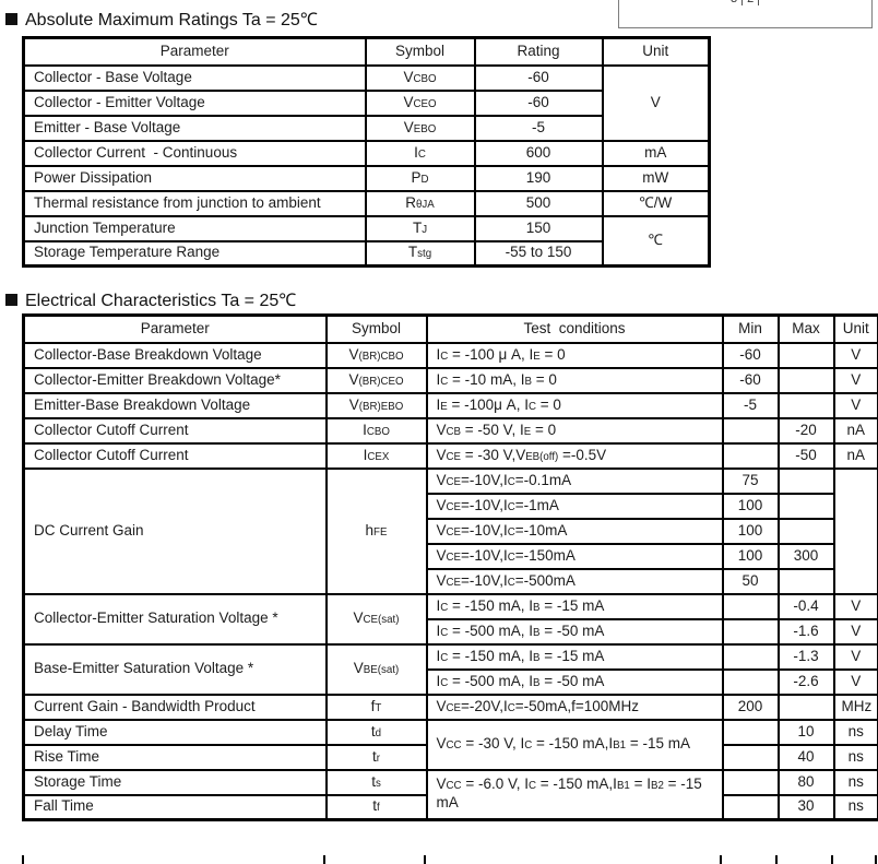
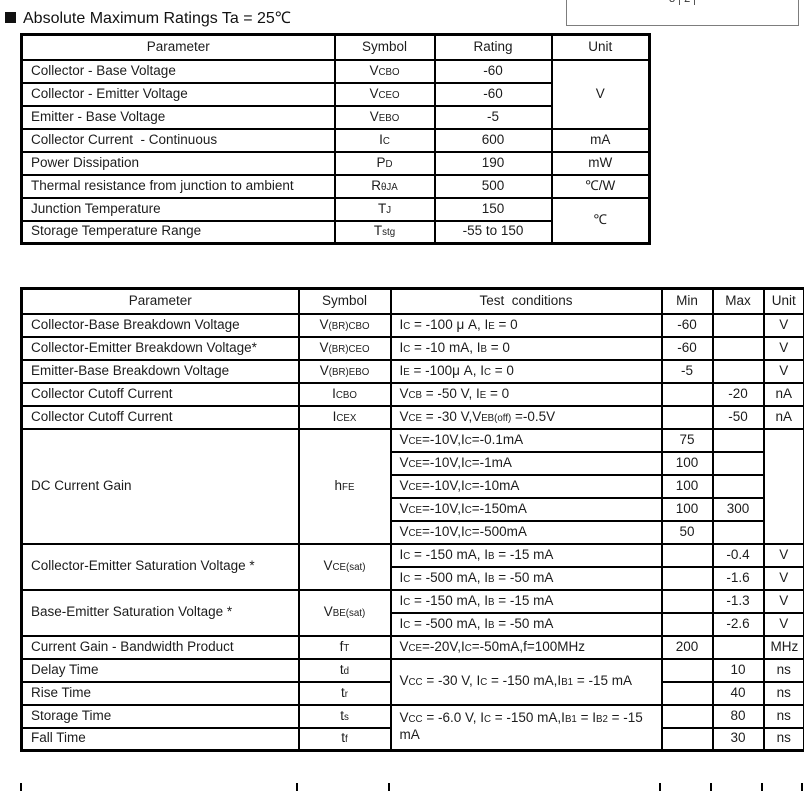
  Absolute Maximum Ratings Ta = 25℃
  Parameter	Symbol	Rating	Unit
  Collector - Base Voltage	VCBO	-60	V
  Collector - Emitter Voltage	VCEO	-60
  Emitter - Base Voltage	VEBO	-5
  Collector Current - Continuous	IC	600	mA
  Power Dissipation	PD	190	mW
  Thermal resistance from junction to ambient	RθJA	500	℃/W
  Junction Temperature	TJ	150	℃
  Storage Temperature Range	Tstg	-55 to 150
- Electrical Characteristics Ta = 25℃
  Parameter	Symbol	Test conditions	Min	Max	Unit
  Collector-Base Breakdown Voltage	V(BR)CBO	IC = -100 μ A, IE = 0	-60		V
  Collector-Emitter Breakdown Voltage*	V(BR)CEO	IC = -10 mA, IB = 0	-60		V
  Emitter-Base Breakdown Voltage	V(BR)EBO	IE = -100μ A, IC = 0	-5		V
  Collector Cutoff Current	ICBO	VCB = -50 V, IE = 0		-20	nA
  Collector Cutoff Current	ICEX	VCE = -30 V,VEB(off) =-0.5V		-50	nA
  DC Current Gain	hFE	VCE=-10V,IC=-0.1mA	75
  VCE=-10V,IC=-1mA	100
  VCE=-10V,IC=-10mA	100
  VCE=-10V,IC=-150mA	100	300
  VCE=-10V,IC=-500mA	50
  Collector-Emitter Saturation Voltage *	VCE(sat)	IC = -150 mA, IB = -15 mA		-0.4	V
  IC = -500 mA, IB = -50 mA		-1.6	V
  Base-Emitter Saturation Voltage *	VBE(sat)	IC = -150 mA, IB = -15 mA		-1.3	V
  IC = -500 mA, IB = -50 mA		-2.6	V
  Current Gain - Bandwidth Product	fT	VCE=-20V,IC=-50mA,f=100MHz	200		MHz
  Delay Time	td	VCC = -30 V, IC = -150 mA,IB1 = -15 mA		10	ns
  Rise Time	tr		40	ns
  Storage Time	ts	VCC = -6.0 V, IC = -150 mA,IB1 = IB2 = -15 mA		80	ns
  Fall Time	tf		30	ns
